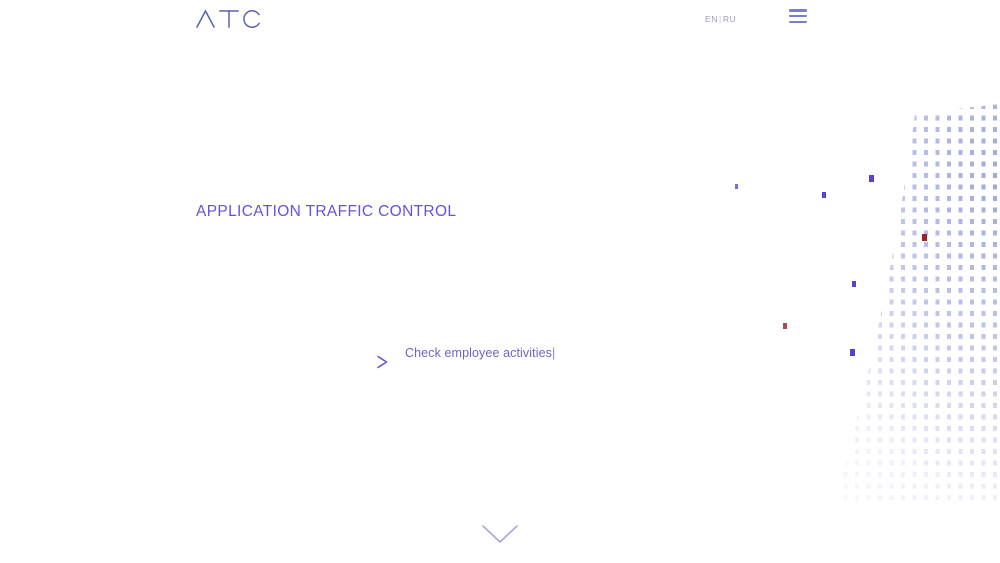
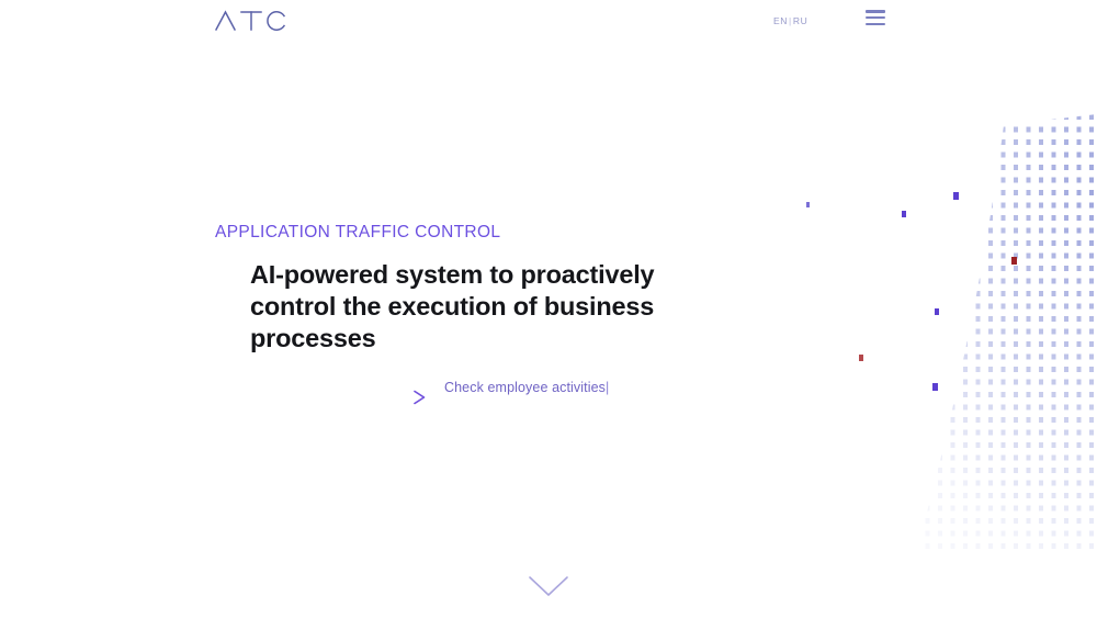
  EN|RU
  APPLICATION TRAFFIC CONTROL
+ AI-powered system to proactively control the execution of business processes
  Check employee activities|
